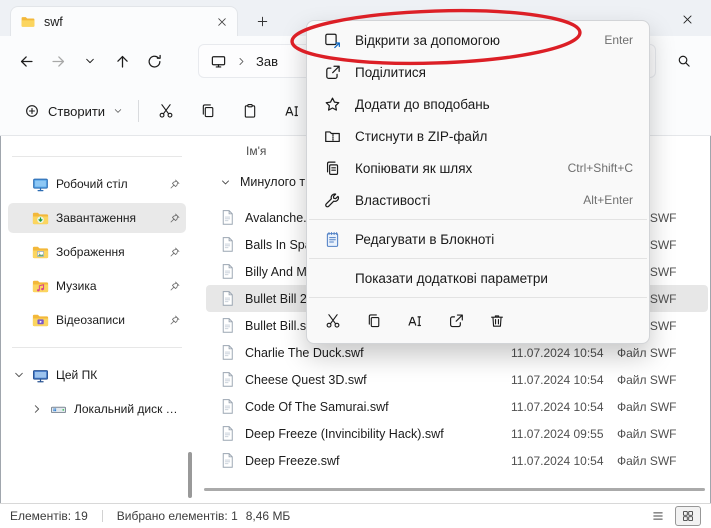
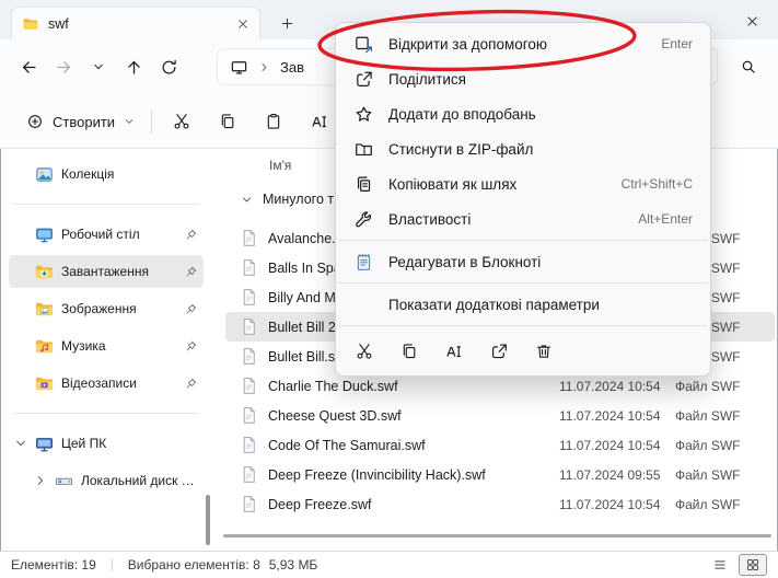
  swf
  Зав
  Створити
+ Колекція
  Робочий стіл
  Завантаження
  Зображення
  Музика
  Відеозаписи
  Цей ПК
  Локальний диск (C:
  Ім'я
  Минулого т
  Avalanche.
  Balls In Sp
  Billy And M
  Bullet Bill 2
  Bullet Bill.s
  Charlie The Duck.swf
  11.07.2024 10:54
  Файл SWF
  Cheese Quest 3D.swf
  11.07.2024 10:54
  Файл SWF
  Code Of The Samurai.swf
  11.07.2024 10:54
  Файл SWF
  Deep Freeze (Invincibility Hack).swf
  11.07.2024 09:55
  Файл SWF
  Deep Freeze.swf
  11.07.2024 10:54
  Файл SWF
  Елементів: 19
- Вибрано елементів: 1
+ Вибрано елементів: 8
- 8,46 МБ
+ 5,93 МБ
  Відкрити за допомогою
  Enter
  Поділитися
  Додати до вподобань
  Стиснути в ZIP-файл
  Копіювати як шлях
  Ctrl+Shift+C
  Властивості
  Alt+Enter
  Редагувати в Блокноті
  Показати додаткові параметри
